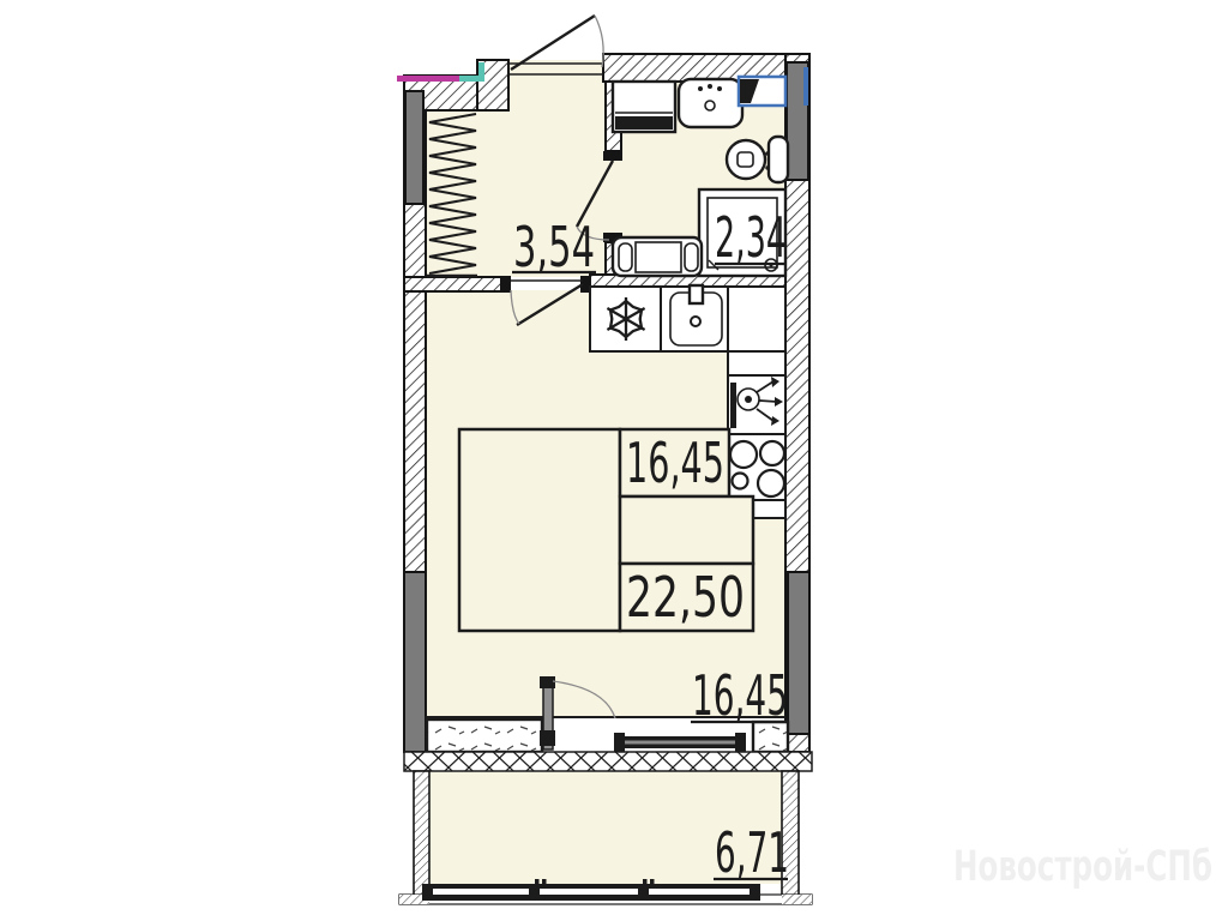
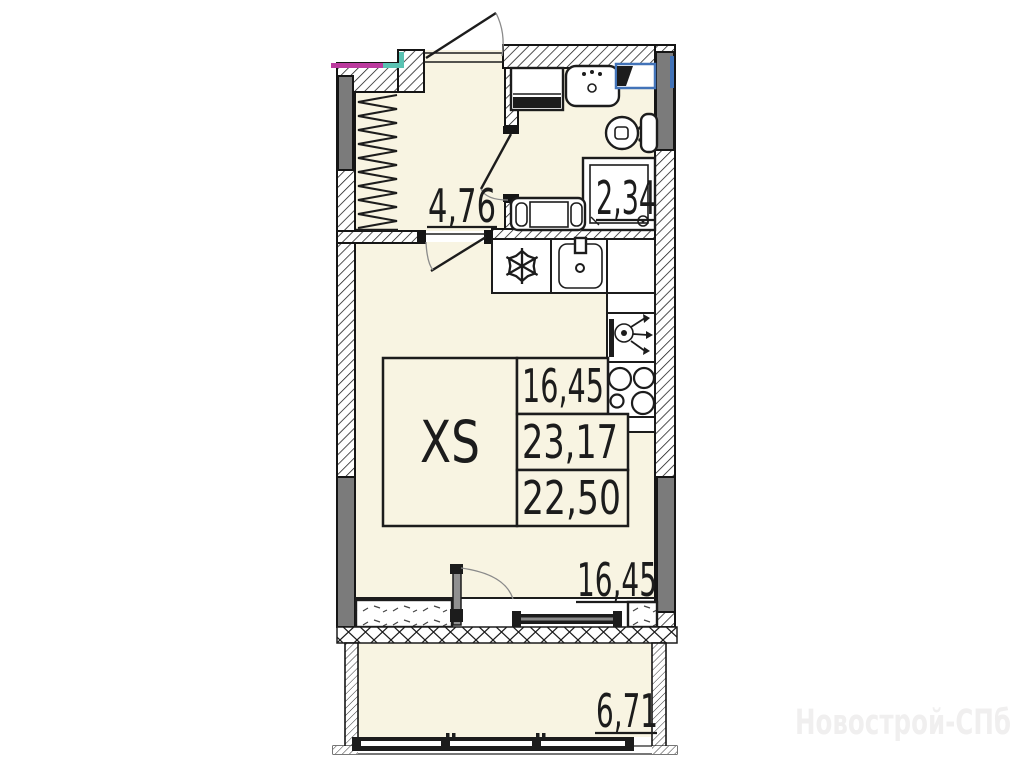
- 3,54
+ 4,76
  2,34
+ XS
  16,45
+ 23,17
  22,50
  16,45
  6,71
